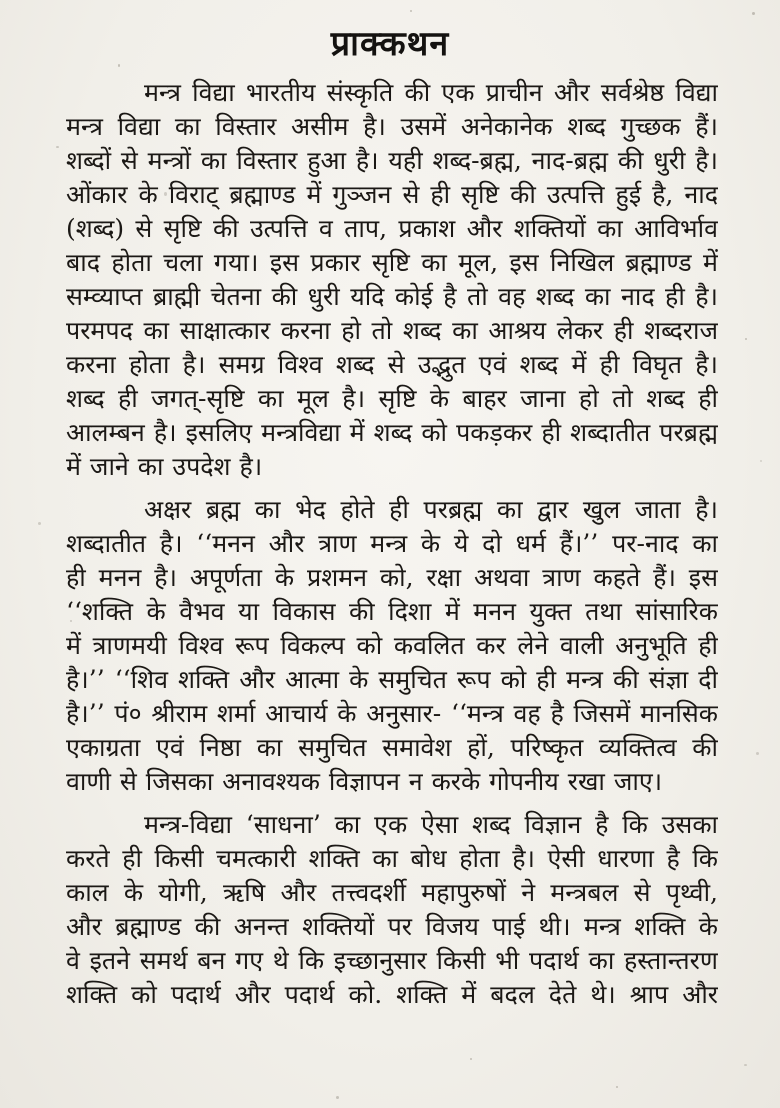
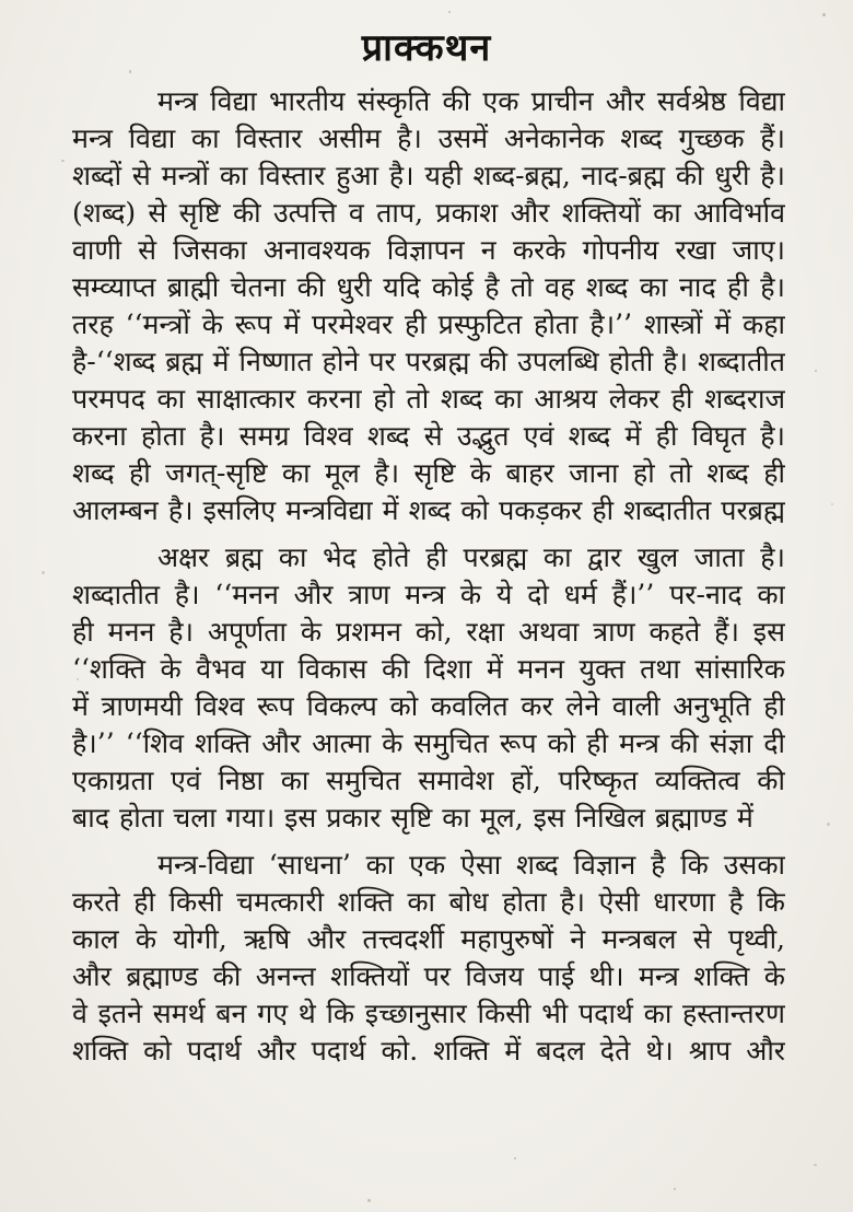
  प्राक्कथन
  मन्त्र विद्या भारतीय संस्कृति की एक प्राचीन और सर्वश्रेष्ठ विद्या
  मन्त्र विद्या का विस्तार असीम है। उसमें अनेकानेक शब्द गुच्छक हैं।
  शब्दों से मन्त्रों का विस्तार हुआ है। यही शब्द-ब्रह्म, नाद-ब्रह्म की धुरी है।
- ओंकार के विराट् ब्रह्माण्ड में गुञ्जन से ही सृष्टि की उत्पत्ति हुई है, नाद
  (शब्द) से सृष्टि की उत्पत्ति व ताप, प्रकाश और शक्तियों का आविर्भाव
- बाद होता चला गया। इस प्रकार सृष्टि का मूल, इस निखिल ब्रह्माण्ड में
+ वाणी से जिसका अनावश्यक विज्ञापन न करके गोपनीय रखा जाए।
  सम्व्याप्त ब्राह्मी चेतना की धुरी यदि कोई है तो वह शब्द का नाद ही है।
+ तरह ‘‘मन्त्रों के रूप में परमेश्वर ही प्रस्फुटित होता है।’’ शास्त्रों में कहा
+ है-‘‘शब्द ब्रह्म में निष्णात होने पर परब्रह्म की उपलब्धि होती है। शब्दातीत
  परमपद का साक्षात्कार करना हो तो शब्द का आश्रय लेकर ही शब्दराज
  करना होता है। समग्र विश्व शब्द से उद्भुत एवं शब्द में ही विघृत है।
  शब्द ही जगत्-सृष्टि का मूल है। सृष्टि के बाहर जाना हो तो शब्द ही
  आलम्बन है। इसलिए मन्त्रविद्या में शब्द को पकड़कर ही शब्दातीत परब्रह्म
- में जाने का उपदेश है।
  अक्षर ब्रह्म का भेद होते ही परब्रह्म का द्वार खुल जाता है।
  शब्दातीत है। ‘‘मनन और त्राण मन्त्र के ये दो धर्म हैं।’’ पर-नाद का
  ही मनन है। अपूर्णता के प्रशमन को, रक्षा अथवा त्राण कहते हैं। इस
  ‘‘शक्ति के वैभव या विकास की दिशा में मनन युक्त तथा सांसारिक
  में त्राणमयी विश्व रूप विकल्प को कवलित कर लेने वाली अनुभूति ही
  है।’’ ‘‘शिव शक्ति और आत्मा के समुचित रूप को ही मन्त्र की संज्ञा दी
- है।’’ पं० श्रीराम शर्मा आचार्य के अनुसार- ‘‘मन्त्र वह है जिसमें मानसिक
  एकाग्रता एवं निष्ठा का समुचित समावेश हों, परिष्कृत व्यक्तित्व की
- वाणी से जिसका अनावश्यक विज्ञापन न करके गोपनीय रखा जाए।
+ बाद होता चला गया। इस प्रकार सृष्टि का मूल, इस निखिल ब्रह्माण्ड में
  मन्त्र-विद्या ‘साधना’ का एक ऐसा शब्द विज्ञान है कि उसका
  करते ही किसी चमत्कारी शक्ति का बोध होता है। ऐसी धारणा है कि
  काल के योगी, ऋषि और तत्त्वदर्शी महापुरुषों ने मन्त्रबल से पृथ्वी,
  और ब्रह्माण्ड की अनन्त शक्तियों पर विजय पाई थी। मन्त्र शक्ति के
  वे इतने समर्थ बन गए थे कि इच्छानुसार किसी भी पदार्थ का हस्तान्तरण
  शक्ति को पदार्थ और पदार्थ को. शक्ति में बदल देते थे। श्राप और
